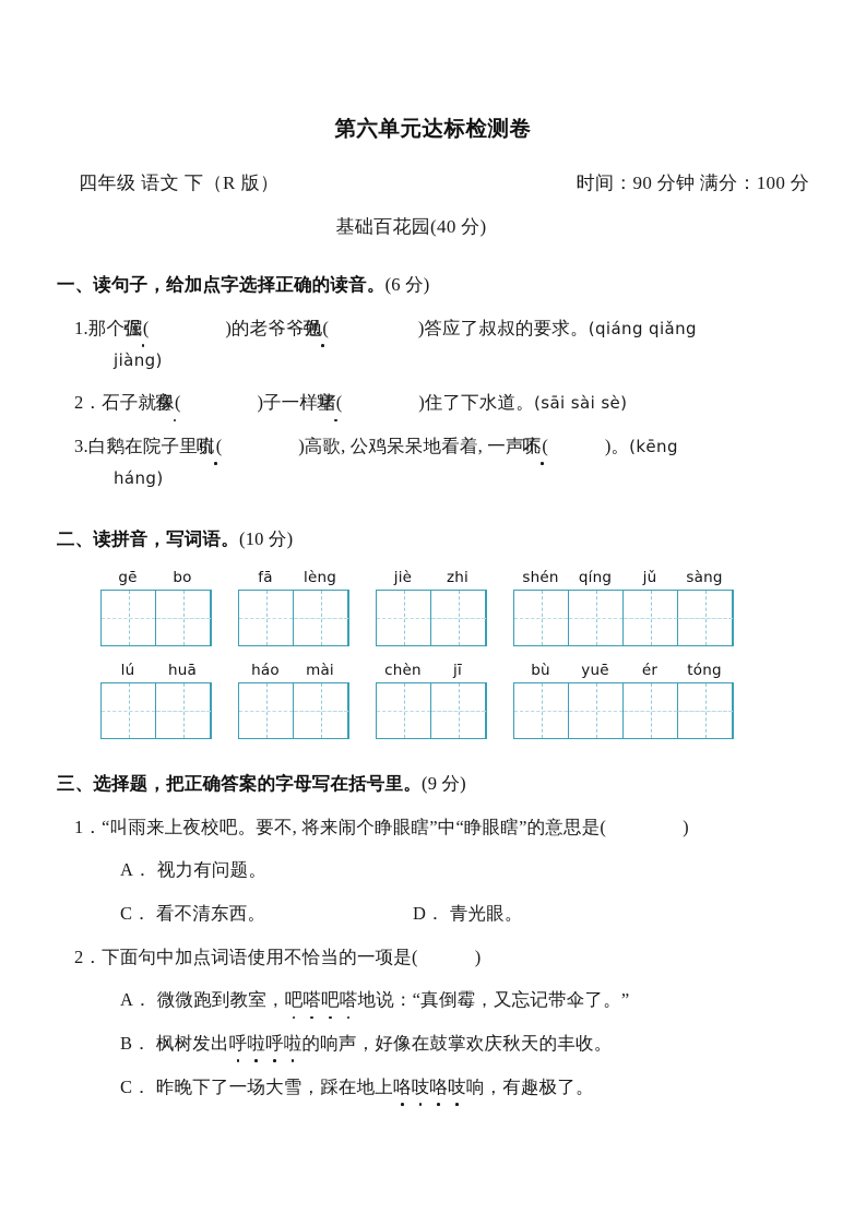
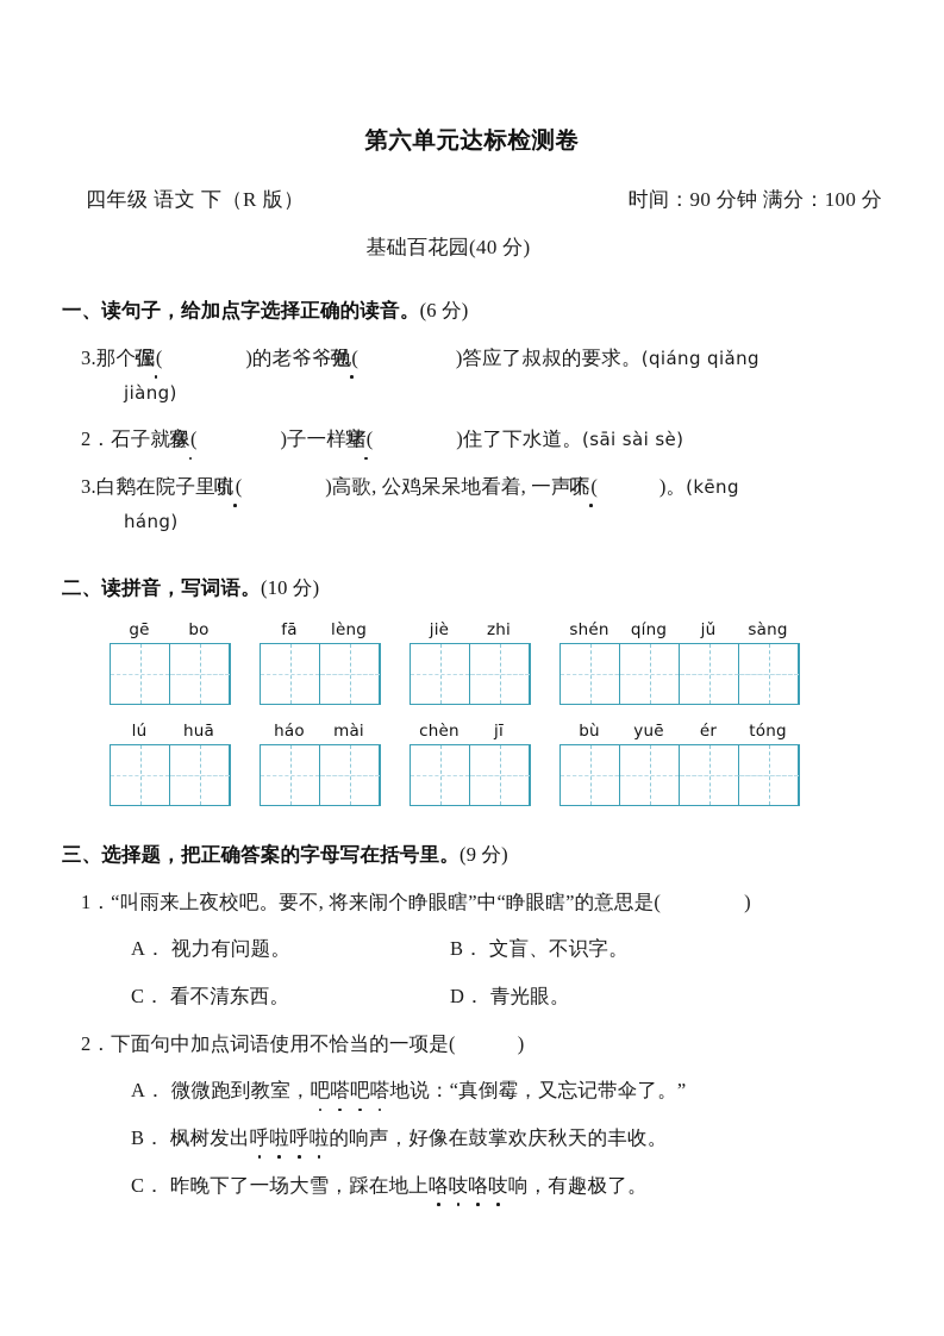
  第六单元达标检测卷
  四年级 语文 下（R 版）
  时间：90 分钟 满分：100 分
  基础百花园(40 分)
  一、读句子，给加点字选择正确的读音。(6 分)
- 1.那个倔强( )的老爷爷勉强( )答应了叔叔的要求。(qiáng qiǎng
+ 3.那个倔强( )的老爷爷勉强( )答应了叔叔的要求。(qiáng qiǎng
  jiàng)
  2．石子就像塞( )子一样堵塞( )住了下水道。(sāi sài sè)
  3.白鹅在院子里引吭( )高歌, 公鸡呆呆地看着, 一声不吭( )。(kēng
  háng)
  二、读拼音，写词语。(10 分)
  gē
  bo
  fā
  lèng
  jiè
  zhi
  shén
  qíng
  jǔ
  sàng
  lú
  huā
  háo
  mài
  chèn
  jī
  bù
  yuē
  ér
  tóng
  三、选择题，把正确答案的字母写在括号里。(9 分)
  1．“叫雨来上夜校吧。要不, 将来闹个睁眼瞎”中“睁眼瞎”的意思是( )
  A． 视力有问题。
+ B． 文盲、不识字。
  C． 看不清东西。
  D． 青光眼。
  2．下面句中加点词语使用不恰当的一项是( )
  A． 微微跑到教室，吧嗒吧嗒地说：“真倒霉，又忘记带伞了。”
  B． 枫树发出呼啦呼啦的响声，好像在鼓掌欢庆秋天的丰收。
  C． 昨晚下了一场大雪，踩在地上咯吱咯吱响，有趣极了。
